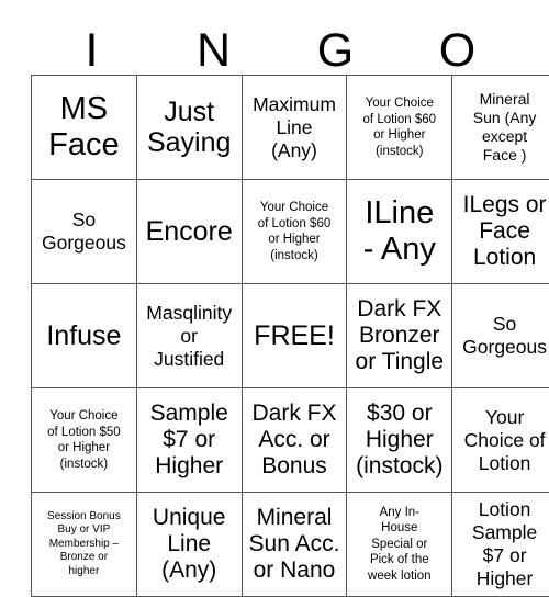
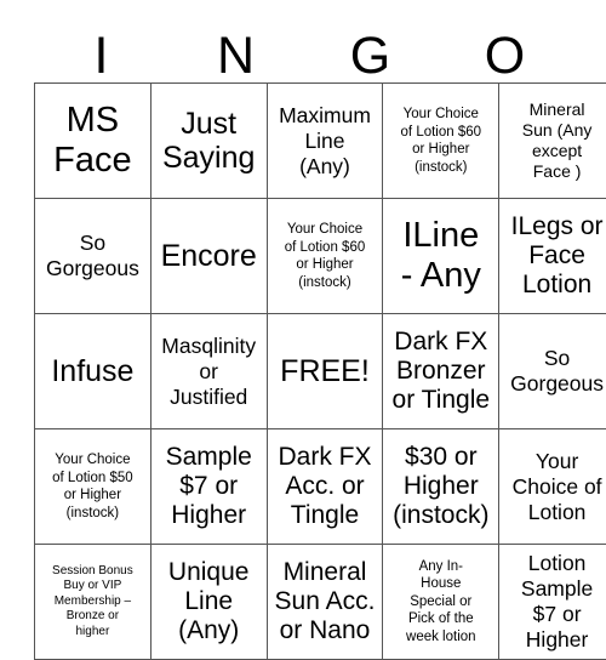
  I
  N
  G
  O
  MS Face	Just Saying	Maximum Line (Any)	Your Choice of Lotion $60 or Higher (instock)	Mineral Sun (Any except Face )
  So Gorgeous	Encore	Your Choice of Lotion $60 or Higher (instock)	ILine - Any	ILegs or Face Lotion
  Infuse	Masqlinity or Justified	FREE!	Dark FX Bronzer or Tingle	So Gorgeous
- Your Choice of Lotion $50 or Higher (instock)	Sample $7 or Higher	Dark FX Acc. or Bonus	$30 or Higher (instock)	Your Choice of Lotion
+ Your Choice of Lotion $50 or Higher (instock)	Sample $7 or Higher	Dark FX Acc. or Tingle	$30 or Higher (instock)	Your Choice of Lotion
  Session Bonus Buy or VIP Membership – Bronze or higher	Unique Line (Any)	Mineral Sun Acc. or Nano	Any In- House Special or Pick of the week lotion	Lotion Sample $7 or Higher
